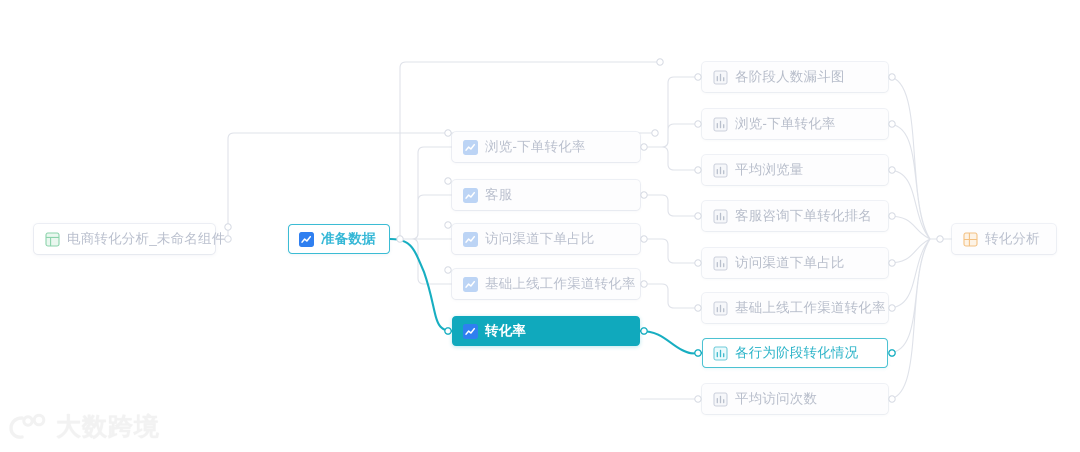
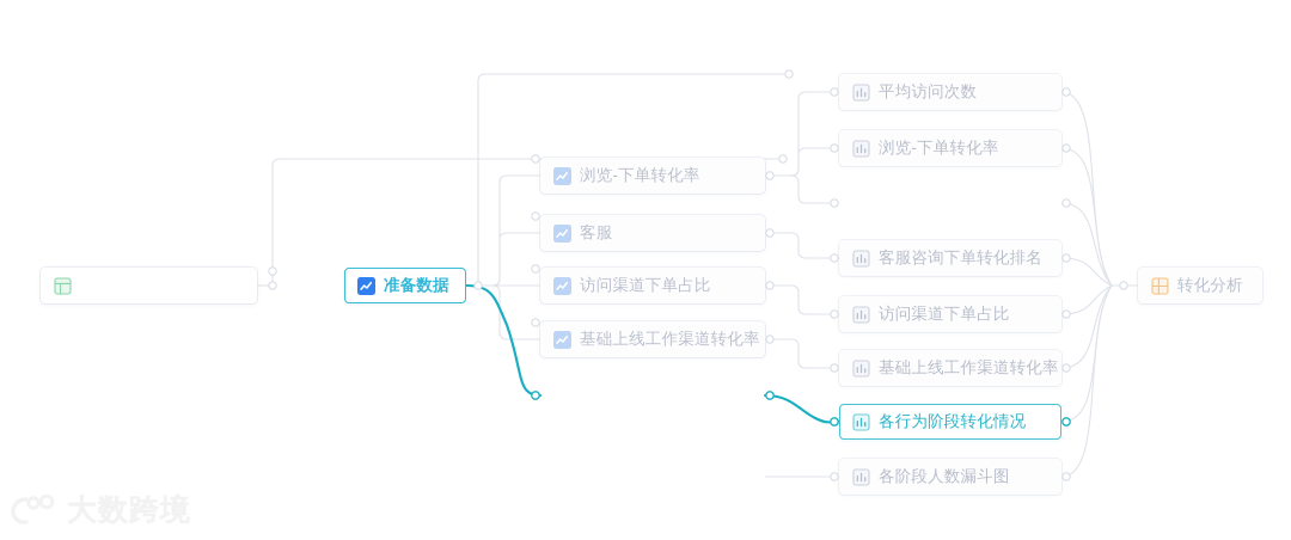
- 电商转化分析_未命名组件
  准备数据
  浏览-下单转化率
  客服
  访问渠道下单占比
  基础上线工作渠道转化率
- 转化率
- 各阶段人数漏斗图
+ 平均访问次数
  浏览-下单转化率
- 平均浏览量
  客服咨询下单转化排名
  访问渠道下单占比
  基础上线工作渠道转化率
  各行为阶段转化情况
- 平均访问次数
+ 各阶段人数漏斗图
  转化分析
